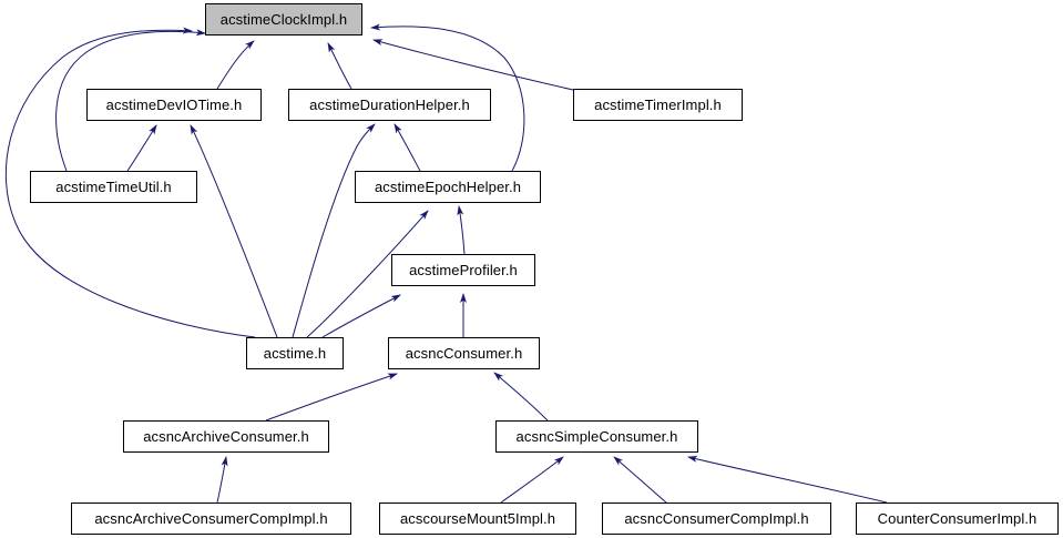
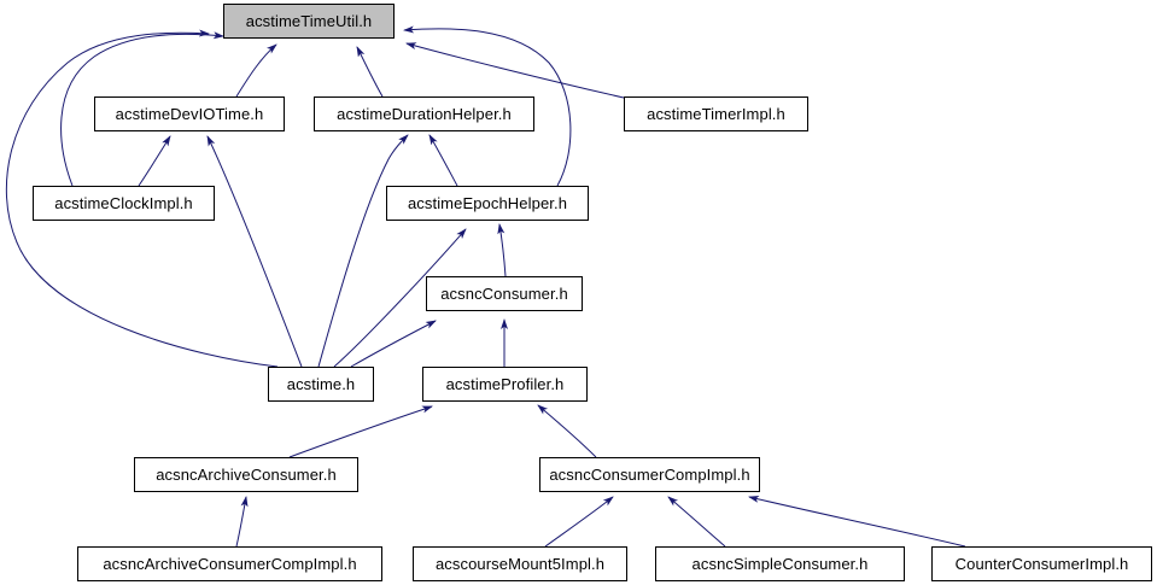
- acstimeClockImpl.h
+ acstimeTimeUtil.h
  acstimeDevIOTime.h
  acstimeDurationHelper.h
  acstimeTimerImpl.h
- acstimeTimeUtil.h
+ acstimeClockImpl.h
  acstimeEpochHelper.h
- acstimeProfiler.h
+ acsncConsumer.h
  acstime.h
- acsncConsumer.h
+ acstimeProfiler.h
  acsncArchiveConsumer.h
- acsncSimpleConsumer.h
+ acsncConsumerCompImpl.h
  acsncArchiveConsumerCompImpl.h
  acscourseMount5Impl.h
- acsncConsumerCompImpl.h
+ acsncSimpleConsumer.h
  CounterConsumerImpl.h
